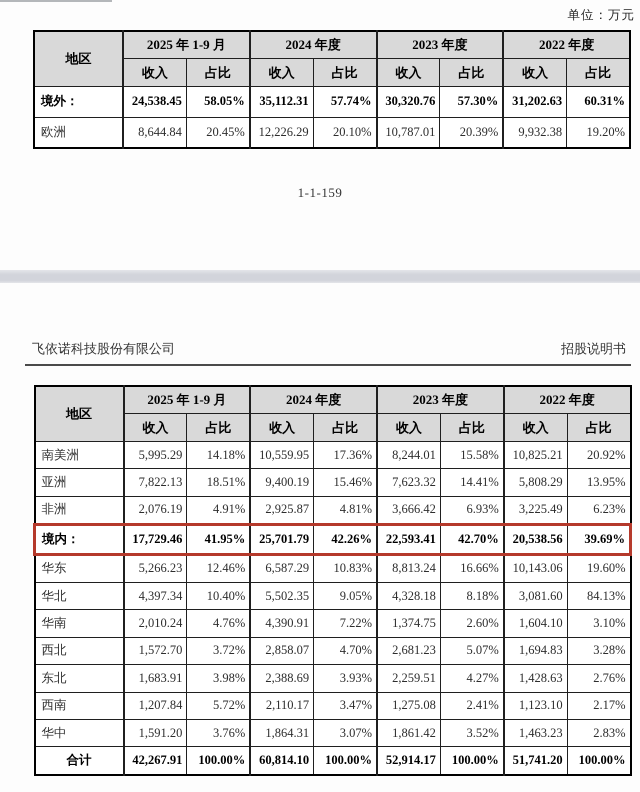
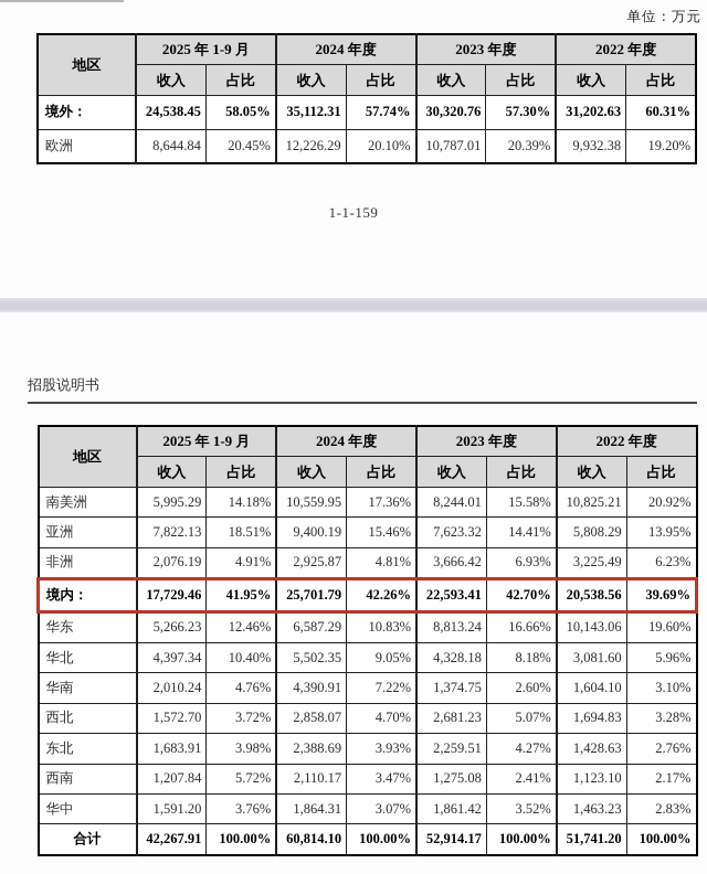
  单位：万元
  地区	2025 年 1-9 月	2024 年度	2023 年度	2022 年度
  收入	占比	收入	占比	收入	占比	收入	占比
  境外：	24,538.45	58.05%	35,112.31	57.74%	30,320.76	57.30%	31,202.63	60.31%
  欧洲	8,644.84	20.45%	12,226.29	20.10%	10,787.01	20.39%	9,932.38	19.20%
  1-1-159
- 飞依诺科技股份有限公司
  招股说明书
  地区	2025 年 1-9 月	2024 年度	2023 年度	2022 年度
  收入	占比	收入	占比	收入	占比	收入	占比
  南美洲	5,995.29	14.18%	10,559.95	17.36%	8,244.01	15.58%	10,825.21	20.92%
  亚洲	7,822.13	18.51%	9,400.19	15.46%	7,623.32	14.41%	5,808.29	13.95%
  非洲	2,076.19	4.91%	2,925.87	4.81%	3,666.42	6.93%	3,225.49	6.23%
  境内：	17,729.46	41.95%	25,701.79	42.26%	22,593.41	42.70%	20,538.56	39.69%
  华东	5,266.23	12.46%	6,587.29	10.83%	8,813.24	16.66%	10,143.06	19.60%
- 华北	4,397.34	10.40%	5,502.35	9.05%	4,328.18	8.18%	3,081.60	84.13%
+ 华北	4,397.34	10.40%	5,502.35	9.05%	4,328.18	8.18%	3,081.60	5.96%
  华南	2,010.24	4.76%	4,390.91	7.22%	1,374.75	2.60%	1,604.10	3.10%
  西北	1,572.70	3.72%	2,858.07	4.70%	2,681.23	5.07%	1,694.83	3.28%
  东北	1,683.91	3.98%	2,388.69	3.93%	2,259.51	4.27%	1,428.63	2.76%
  西南	1,207.84	5.72%	2,110.17	3.47%	1,275.08	2.41%	1,123.10	2.17%
  华中	1,591.20	3.76%	1,864.31	3.07%	1,861.42	3.52%	1,463.23	2.83%
  合计	42,267.91	100.00%	60,814.10	100.00%	52,914.17	100.00%	51,741.20	100.00%
